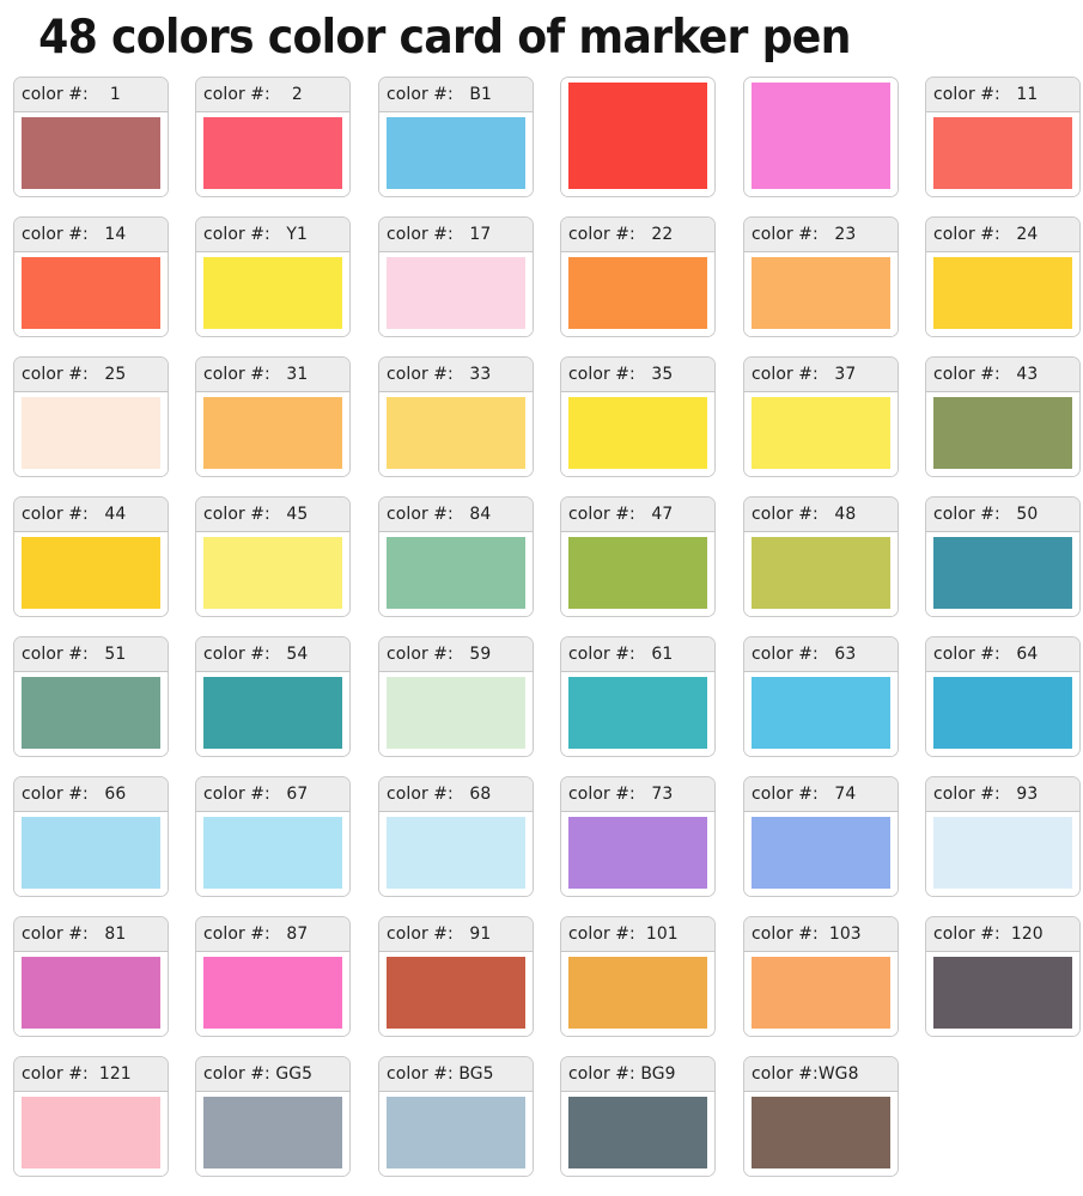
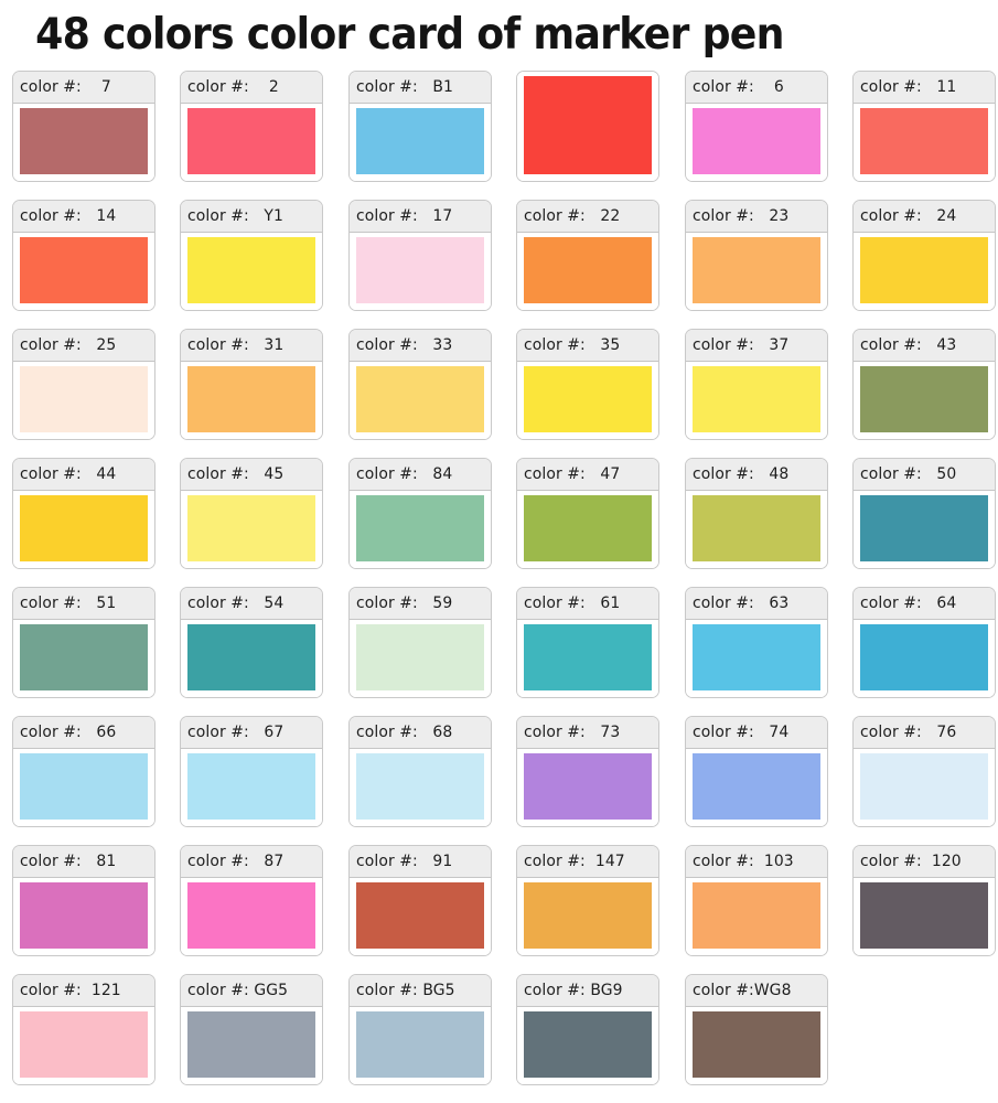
  48 colors color card of marker pen
- color #: 1
+ color #: 7
  color #: 2
  color #: B1
+ color #: 6
  color #: 11
  color #: 14
  color #: Y1
  color #: 17
  color #: 22
  color #: 23
  color #: 24
  color #: 25
  color #: 31
  color #: 33
  color #: 35
  color #: 37
  color #: 43
  color #: 44
  color #: 45
  color #: 84
  color #: 47
  color #: 48
  color #: 50
  color #: 51
  color #: 54
  color #: 59
  color #: 61
  color #: 63
  color #: 64
  color #: 66
  color #: 67
  color #: 68
  color #: 73
  color #: 74
- color #: 93
+ color #: 76
  color #: 81
  color #: 87
  color #: 91
- color #: 101
+ color #: 147
  color #: 103
  color #: 120
  color #: 121
  color #: GG5
  color #: BG5
  color #: BG9
  color #:WG8
